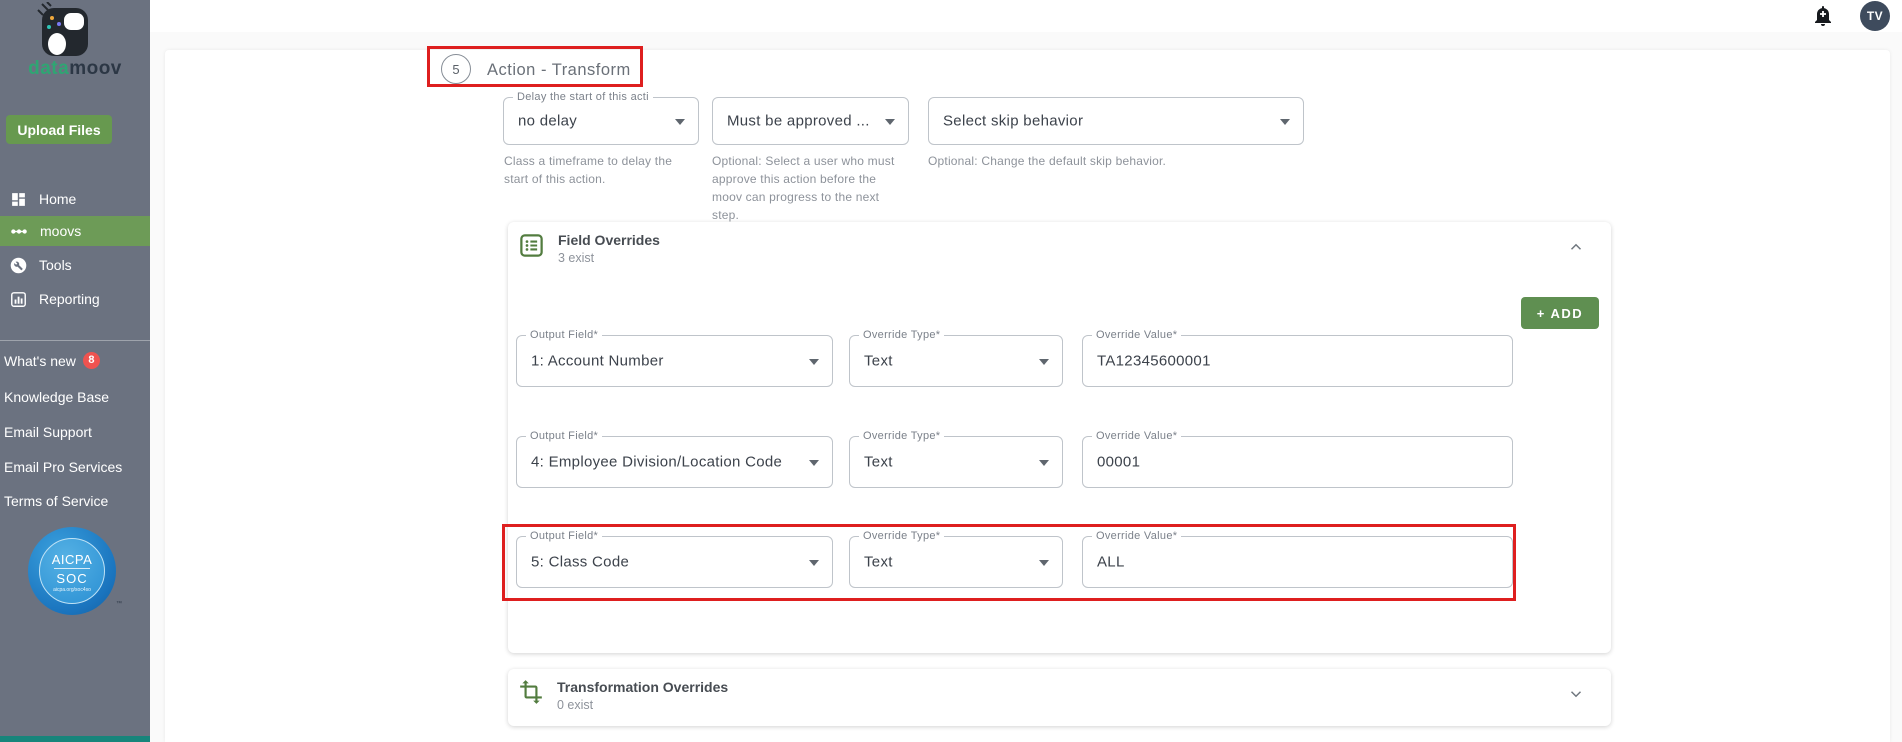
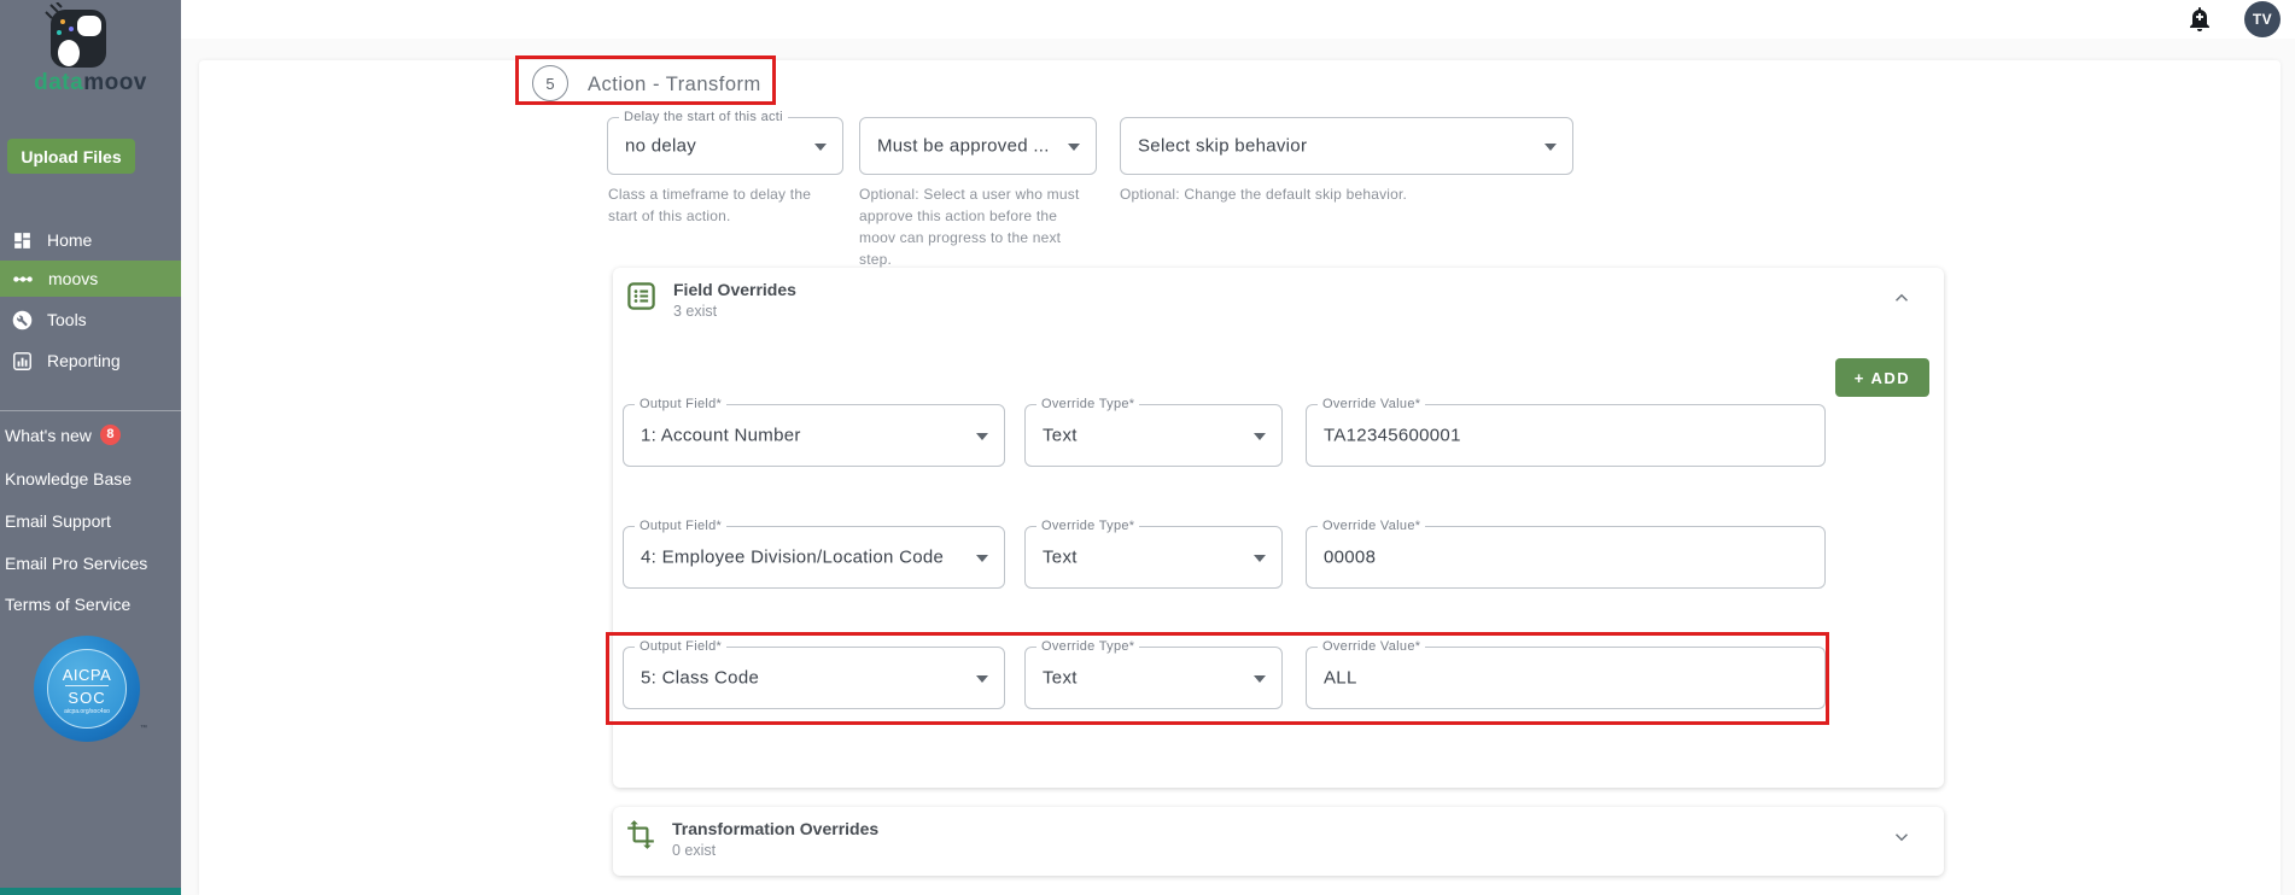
  datamoov
  Upload Files
  Home
  moovs
  Tools
  Reporting
  What's new
  8
  Knowledge Base
  Email Support
  Email Pro Services
  Terms of Service
  AICPA
  SOC
  TV
  5
  Action - Transform
  Delay the start of this acti
  no delay
  Must be approved ...
  Select skip behavior
  Class a timeframe to delay the start of this action.
  Optional: Select a user who must approve this action before the moov can progress to the next step.
  Optional: Change the default skip behavior.
  Field Overrides
  3 exist
  + ADD
  Output Field*
  1: Account Number
  Override Type*
  Text
  Override Value*
  TA12345600001
  Output Field*
  4: Employee Division/Location Code
  Override Type*
  Text
  Override Value*
- 00001
+ 00008
  Output Field*
  5: Class Code
  Override Type*
  Text
  Override Value*
  ALL
  Transformation Overrides
  0 exist
